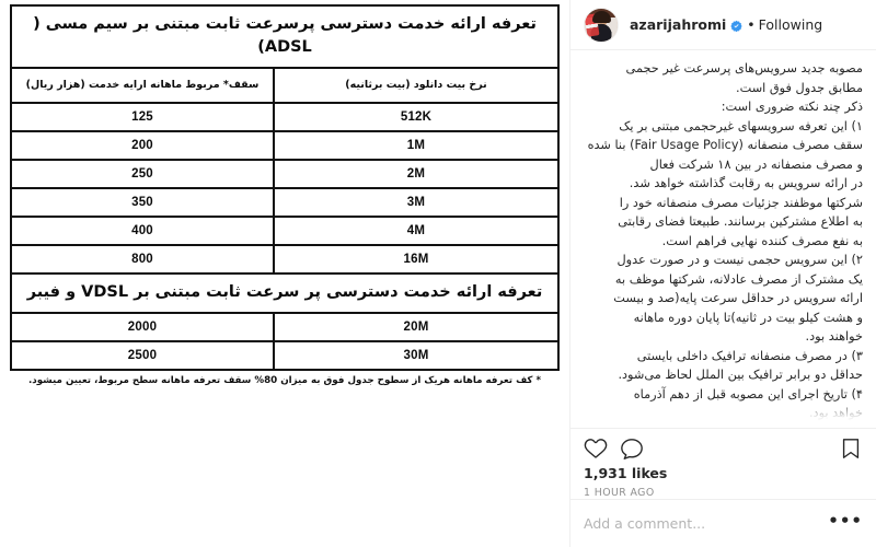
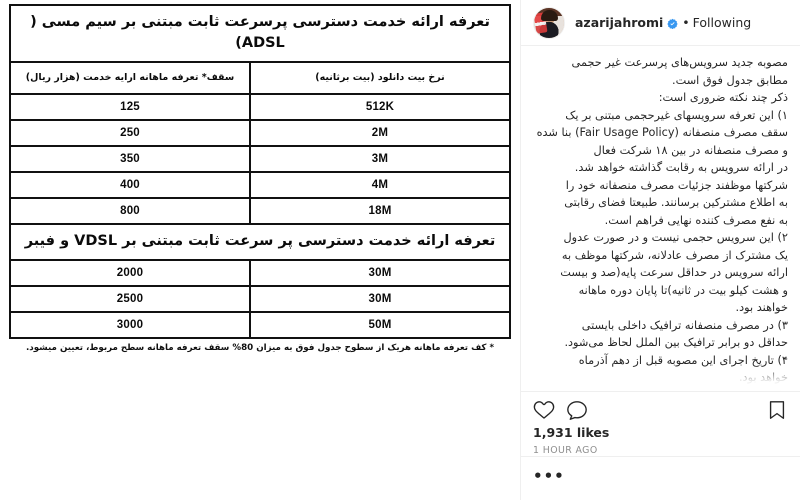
  تعرفه ارائه خدمت دسترسی پرسرعت ثابت مبتنی بر سیم مسی ( ADSL)
- نرخ بیت دانلود (بیت برثانیه)	سقف* مربوط ماهانه ارایه خدمت (هزار ریال)
+ نرخ بیت دانلود (بیت برثانیه)	سقف* تعرفه ماهانه ارایه خدمت (هزار ریال)
  512K	125
- 1M	200
  2M	250
  3M	350
  4M	400
- 16M	800
+ 18M	800
  تعرفه ارائه خدمت دسترسی پر سرعت ثابت مبتنی بر VDSL و فیبر
- 20M	2000
+ 30M	2000
  30M	2500
+ 50M	3000
  * کف تعرفه ماهانه هریک از سطوح جدول فوق به میزان 80% سقف تعرفه ماهانه سطح مربوط، تعیین میشود.
  azarijahromi
  •
  Following
  مصوبه جدید سرویس‌های پرسرعت غیر حجمی
  مطابق جدول فوق است.
  ذکر چند نکته ضروری است:
  ۱) این تعرفه سرویسهای غیرحجمی مبتنی بر یک
  سقف مصرف منصفانه (Fair Usage Policy) بنا شده و مصرف منصفانه در بین ۱۸ شرکت فعال
  در ارائه سرویس به رقابت گذاشته خواهد شد.
  شرکتها موظفند جزئیات مصرف منصفانه خود را
  به اطلاع مشترکین برسانند. طبیعتا فضای رقابتی
  به نفع مصرف کننده نهایی فراهم است.
  ۲) این سرویس حجمی نیست و در صورت عدول
  یک مشترک از مصرف عادلانه، شرکتها موظف به
  ارائه سرویس در حداقل سرعت پایه(صد و بیست
  و هشت کیلو بیت در ثانیه)تا پایان دوره ماهانه
  خواهند بود.
  ۳) در مصرف منصفانه ترافیک داخلی بایستی
  حداقل دو برابر ترافیک بین الملل لحاظ می‌شود.
  ۴) تاریخ اجرای این مصوبه قبل از دهم آذرماه
  1,931 likes
  1 HOUR AGO
- Add a comment...
  •••
